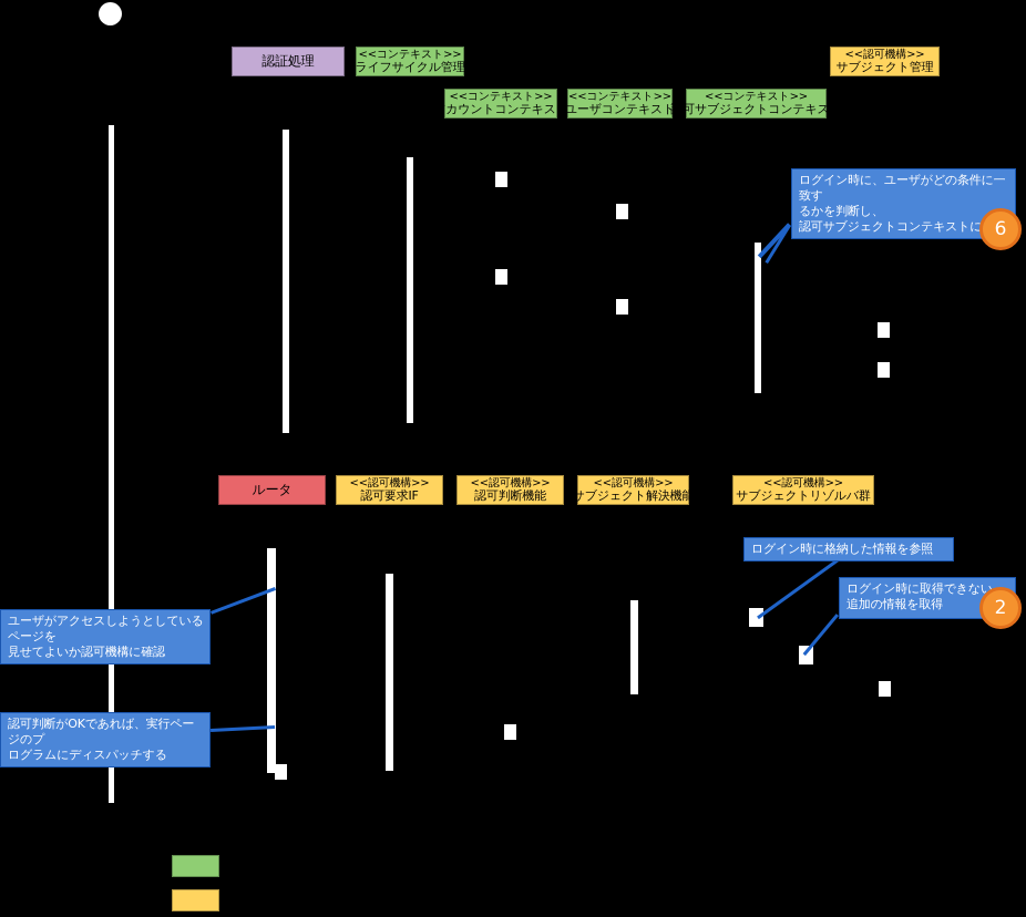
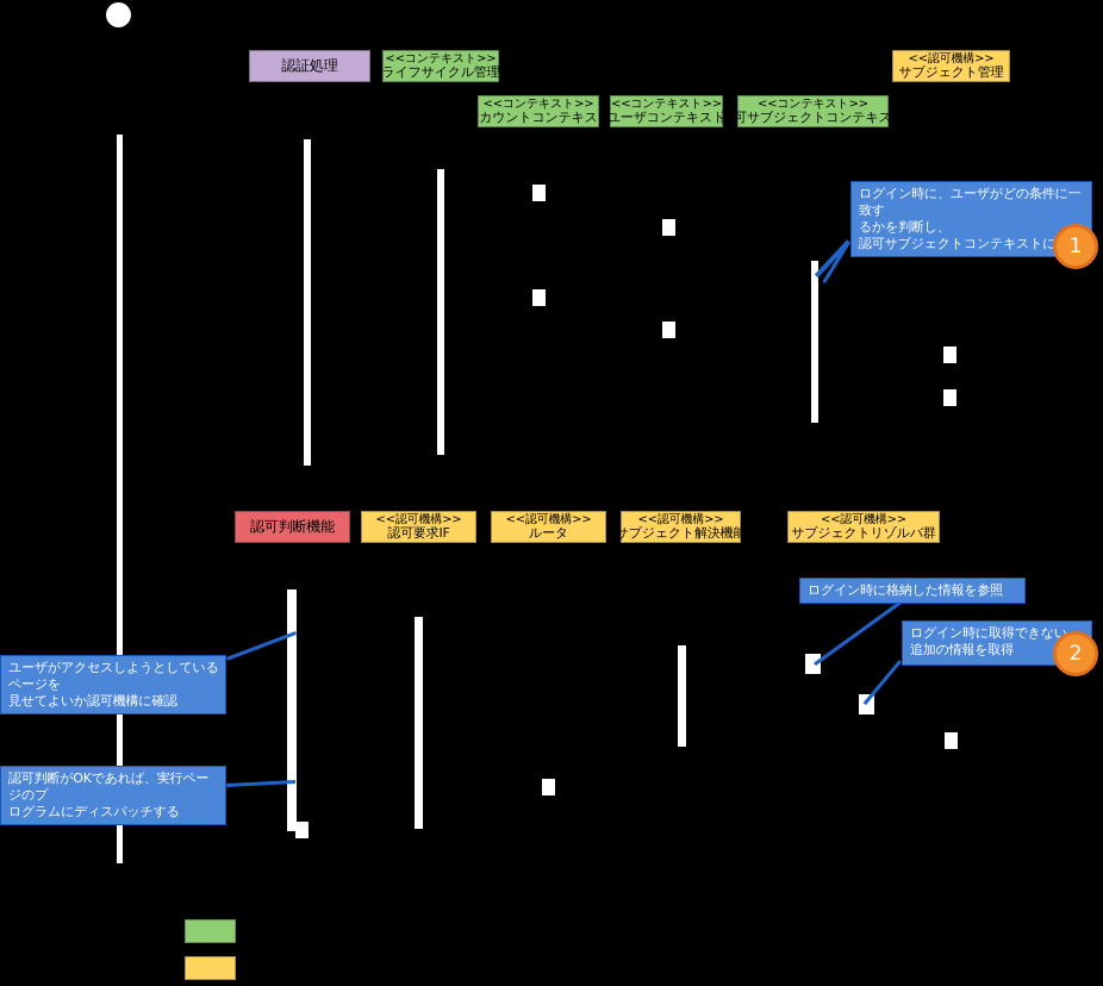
  認証処理
  <<コンテキスト>>
  ライフサイクル管理
  <<認可機構>>
  サブジェクト管理
  <<コンテキスト>>
  アカウントコンテキスト
  <<コンテキスト>>
  ユーザコンテキスト
  <<コンテキスト>>
  認可サブジェクトコンテキスト
- ルータ
+ 認可判断機能
  <<認可機構>>
  認可要求IF
  <<認可機構>>
- 認可判断機能
+ ルータ
  <<認可機構>>
  サブジェクト解決機能
  <<認可機構>>
  サブジェクトリゾルバ群
  ログイン時に、ユーザがどの条件に一致す
  るかを判断し、
  認可サブジェクトコンテキストに
  ユーザがアクセスしようとしているページを
  見せてよいか認可機構に確認
  認可判断がOKであれば、実行ページのプ
  ログラムにディスパッチする
  ログイン時に格納した情報を参照
  ログイン時に取得できない
  追加の情報を取得
- 6
+ 1
  2
